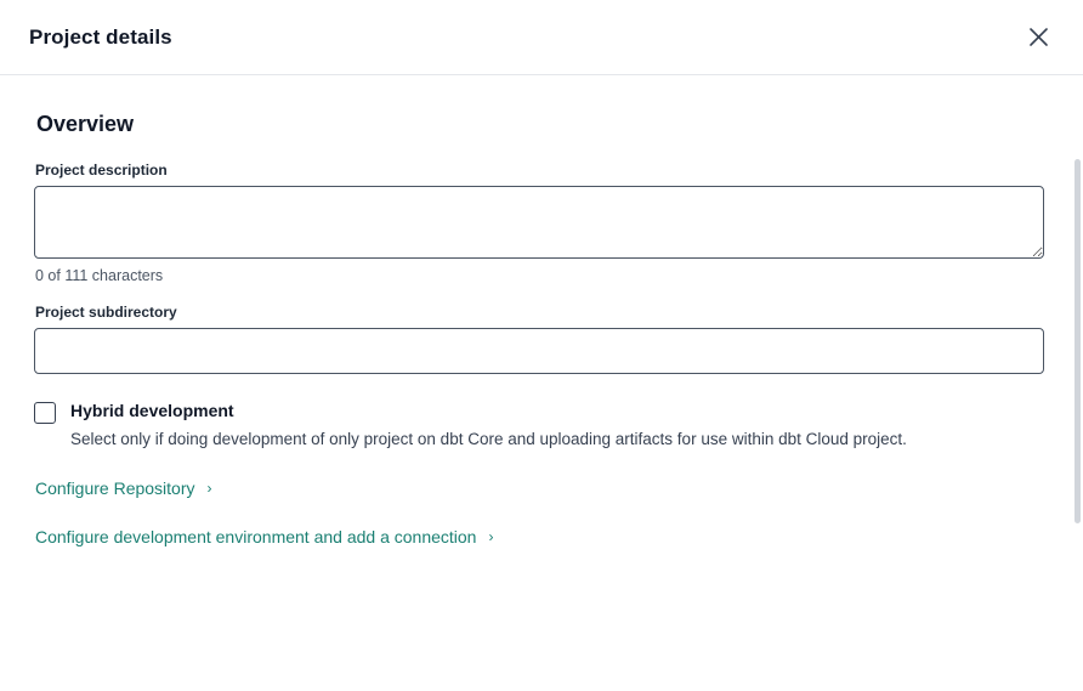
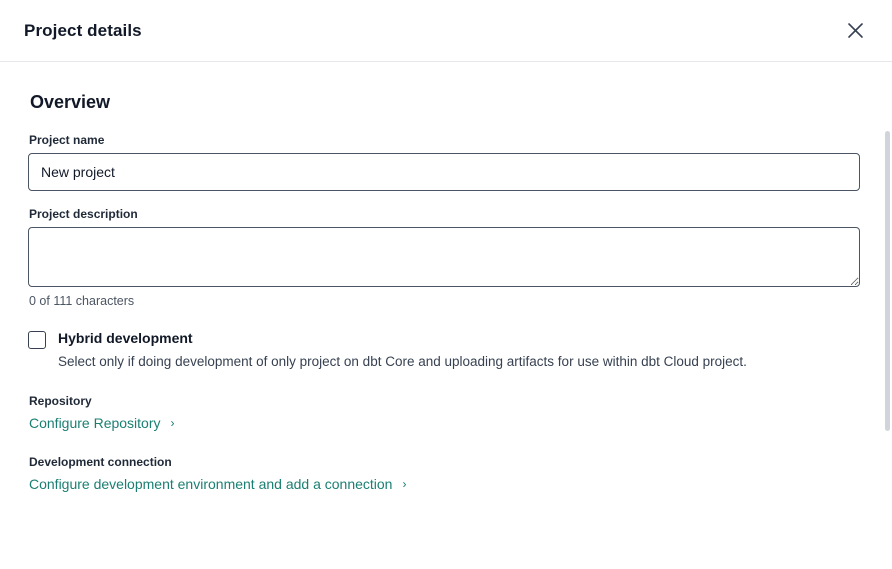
  Project details
  Overview
+ Project name
+ New project
  Project description
  0 of 111 characters
- Project subdirectory
  Hybrid development
  Select only if doing development of only project on dbt Core and uploading artifacts for use within dbt Cloud project.
+ Repository
  Configure Repository
  ›
+ Development connection
  Configure development environment and add a connection
  ›
